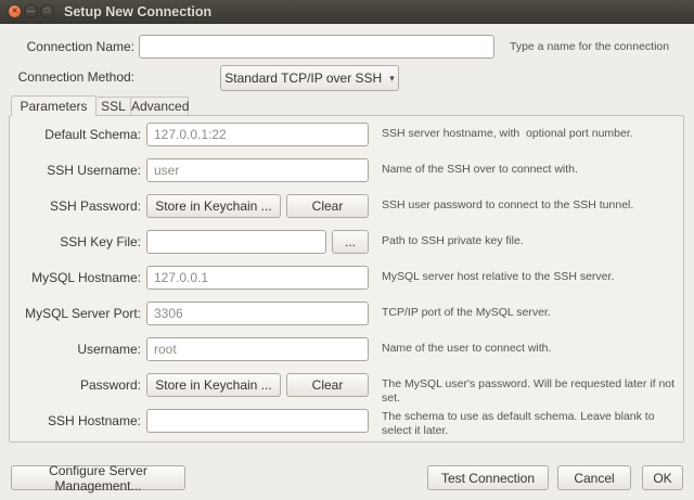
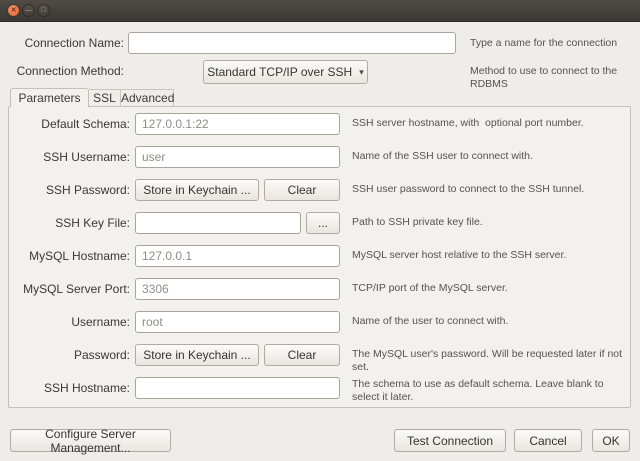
- Setup New Connection
  Connection Name:
  Type a name for the connection
  Connection Method:
  Standard TCP/IP over SSH
  ▾
+ Method to use to connect to the RDBMS
  Parameters
  SSL
  Advanced
  Default Schema:
  127.0.0.1:22
  SSH server hostname, with optional port number.
  SSH Username:
  user
- Name of the SSH over to connect with.
+ Name of the SSH user to connect with.
  SSH Password:
  Store in Keychain ...
  Clear
  SSH user password to connect to the SSH tunnel.
  SSH Key File:
  ...
  Path to SSH private key file.
  MySQL Hostname:
  127.0.0.1
  MySQL server host relative to the SSH server.
  MySQL Server Port:
  3306
  TCP/IP port of the MySQL server.
  Username:
  root
  Name of the user to connect with.
  Password:
  Store in Keychain ...
  Clear
  The MySQL user's password. Will be requested later if not set.
  SSH Hostname:
  The schema to use as default schema. Leave blank to select it later.
  Configure Server Management...
  Test Connection
  Cancel
  OK
